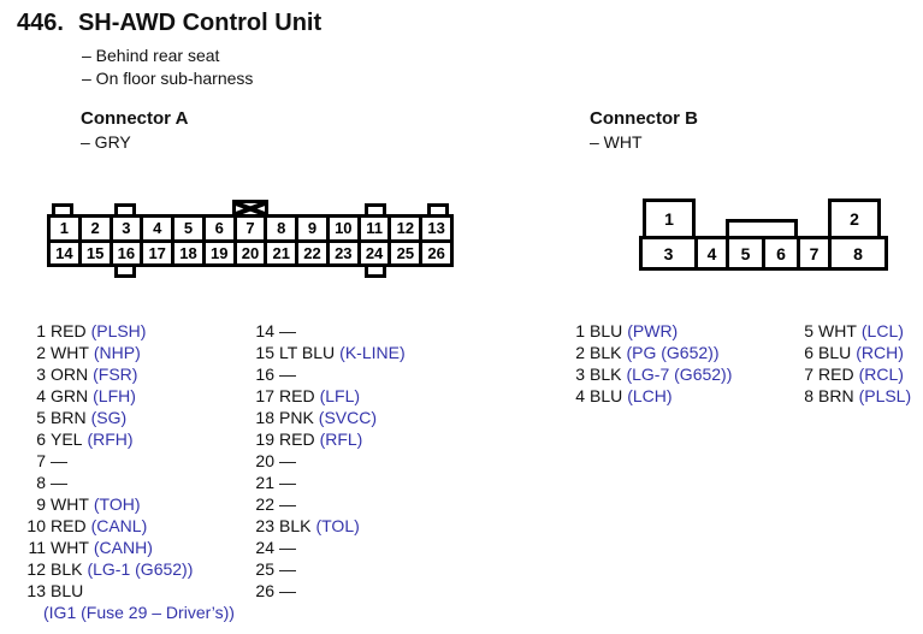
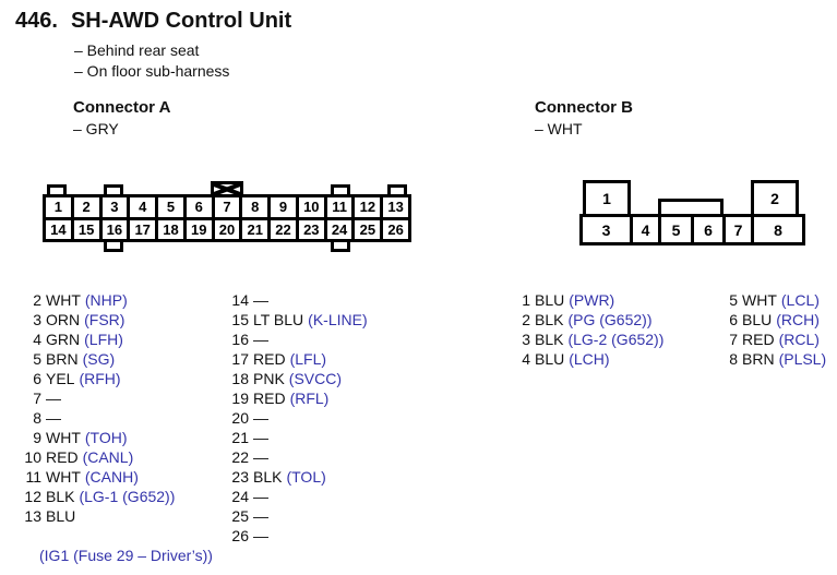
  446. SH-AWD Control Unit
  – Behind rear seat
  – On floor sub-harness
  Connector A
  – GRY
  Connector B
  – WHT
  1
  2
  3
  4
  5
  6
  7
  8
  9
  10
  11
  12
  13
  14
  15
  16
  17
  18
  19
  20
  21
  22
  23
  24
  25
  26
  1
  2
  3
  4
  5
  6
  7
  8
- 1 RED (PLSH)
  2 WHT (NHP)
  3 ORN (FSR)
  4 GRN (LFH)
  5 BRN (SG)
  6 YEL (RFH)
  7 —
  8 —
  9 WHT (TOH)
  10 RED (CANL)
  11 WHT (CANH)
  12 BLK (LG-1 (G652))
  13 BLU
  (IG1 (Fuse 29 – Driver’s))
  14 —
  15 LT BLU (K-LINE)
  16 —
  17 RED (LFL)
  18 PNK (SVCC)
  19 RED (RFL)
  20 —
  21 —
  22 —
  23 BLK (TOL)
  24 —
  25 —
  26 —
  1 BLU (PWR)
  2 BLK (PG (G652))
- 3 BLK (LG-7 (G652))
+ 3 BLK (LG-2 (G652))
  4 BLU (LCH)
  5 WHT (LCL)
  6 BLU (RCH)
  7 RED (RCL)
  8 BRN (PLSL)
